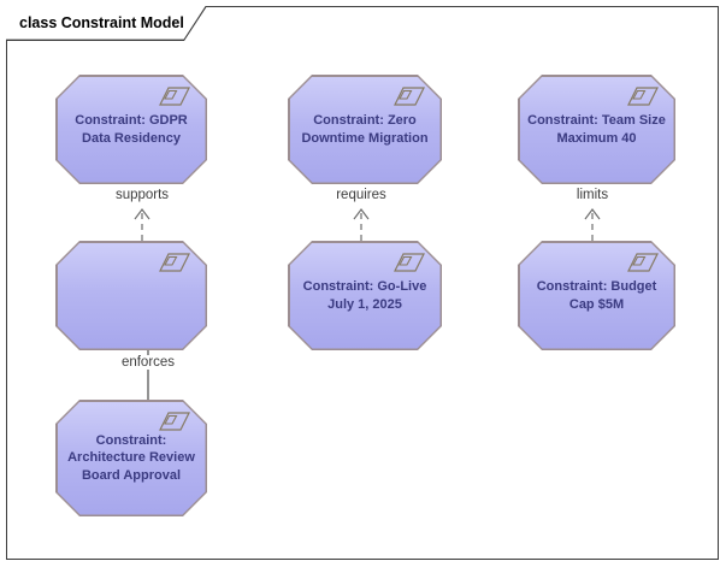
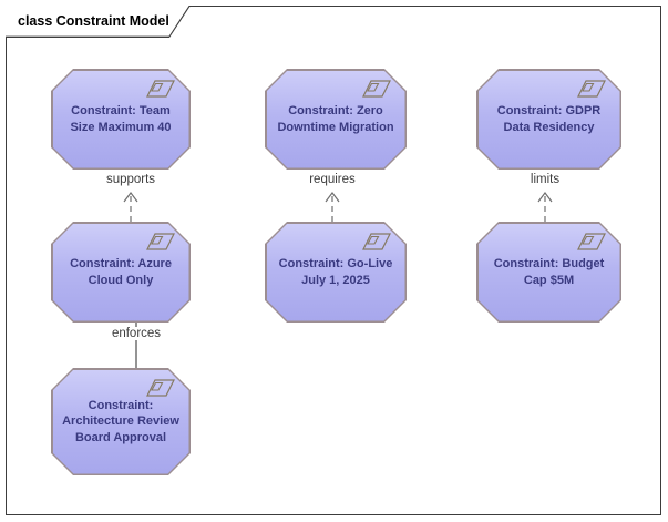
  class Constraint Model
- Constraint: GDPR Data Residency
+ Constraint: Team Size Maximum 40
  Constraint: Zero Downtime Migration
- Constraint: Team Size Maximum 40
+ Constraint: GDPR Data Residency
+ Constraint: Azure Cloud Only
  Constraint: Go-Live July 1, 2025
  Constraint: Budget Cap $5M
  Constraint: Architecture Review Board Approval
  supports
  requires
  limits
  enforces
